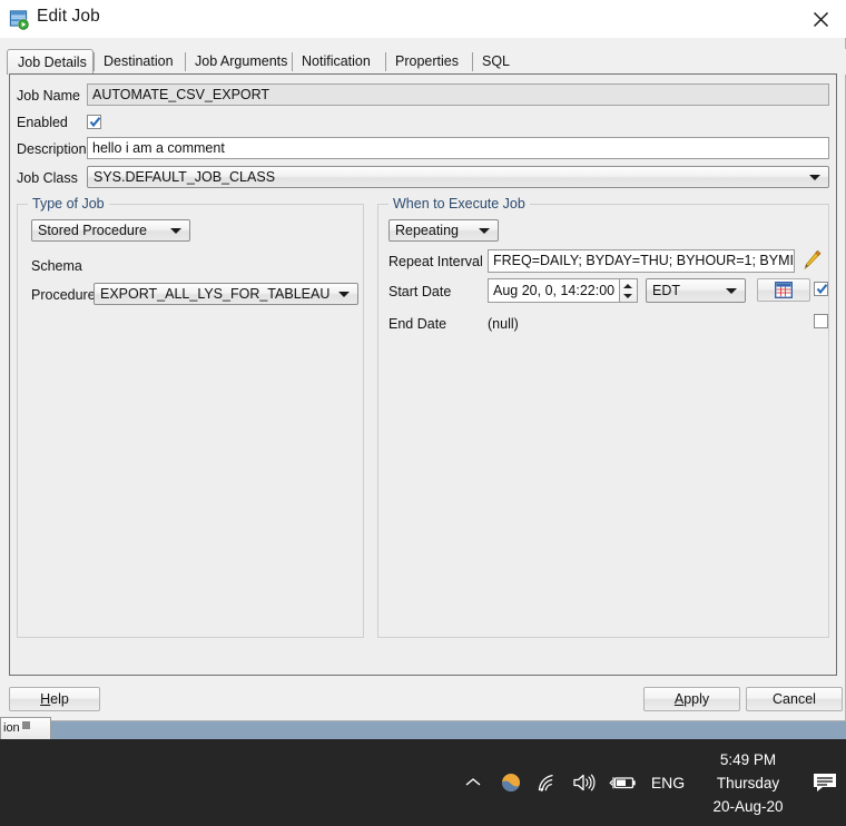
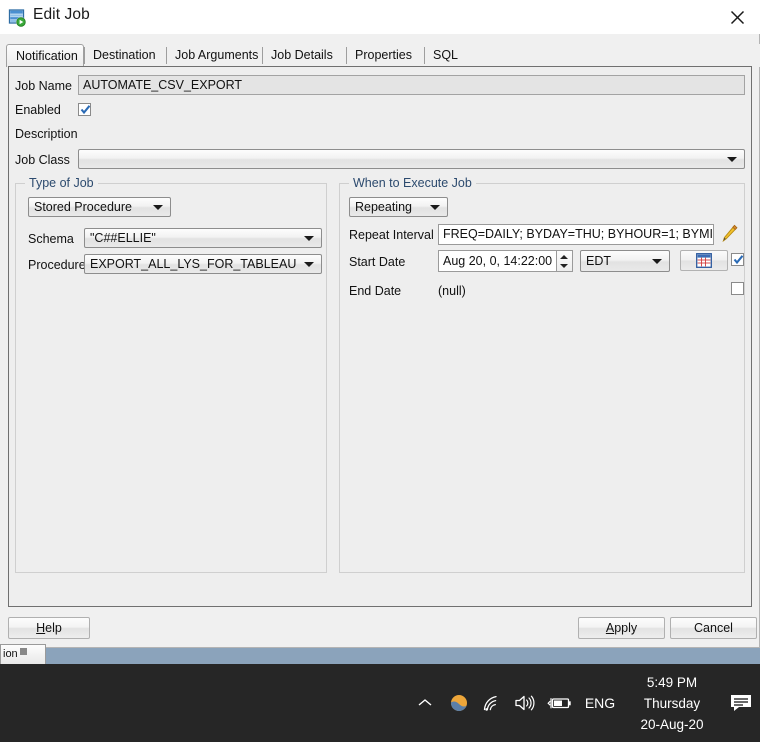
  Edit Job
- Job Details
+ Notification
  Destination
  Job Arguments
- Notification
+ Job Details
  Properties
  SQL
  Job Name
  AUTOMATE_CSV_EXPORT
  Enabled
  Description
- hello i am a comment
  Job Class
- SYS.DEFAULT_JOB_CLASS
  Type of Job
  Stored Procedure
  Schema
+ "C##ELLIE"
  Procedure
  EXPORT_ALL_LYS_FOR_TABLEAU
  When to Execute Job
  Repeating
  Repeat Interval
  FREQ=DAILY; BYDAY=THU; BYHOUR=1; BYMI
  Start Date
  Aug 20, 0, 14:22:00
  EDT
  End Date
  (null)
  H
  elp
  A
  pply
  Cancel
  ion
  ENG
  5:49 PM
  Thursday
  20-Aug-20
